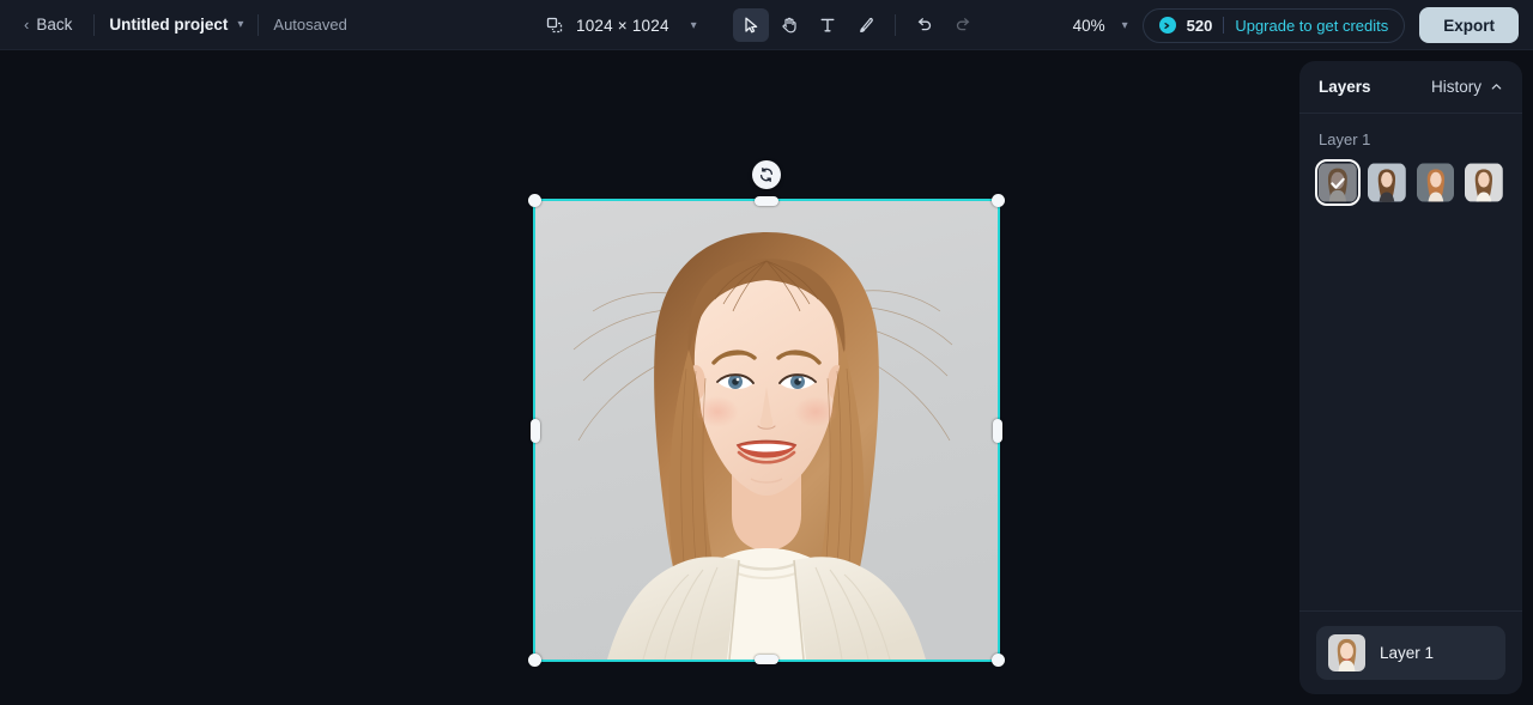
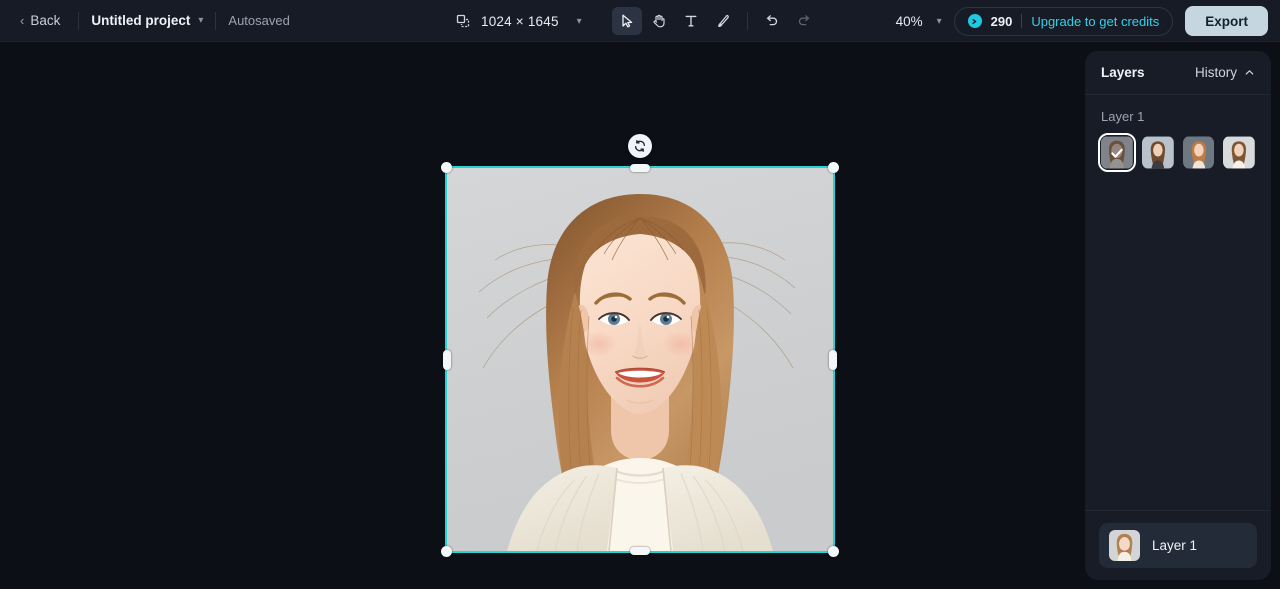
  ‹
  Back
  Untitled project
  ▾
  Autosaved
- 1024 × 1024
+ 1024 × 1645
  ▾
  40%
  ▾
- 520
+ 290
  Upgrade to get credits
  Export
  Layers
  History
  Layer 1
  Layer 1
